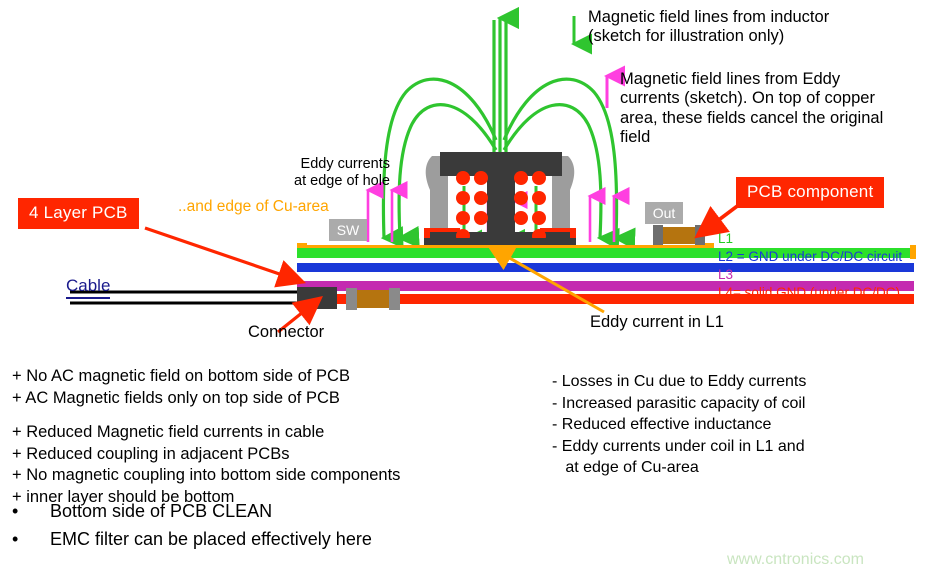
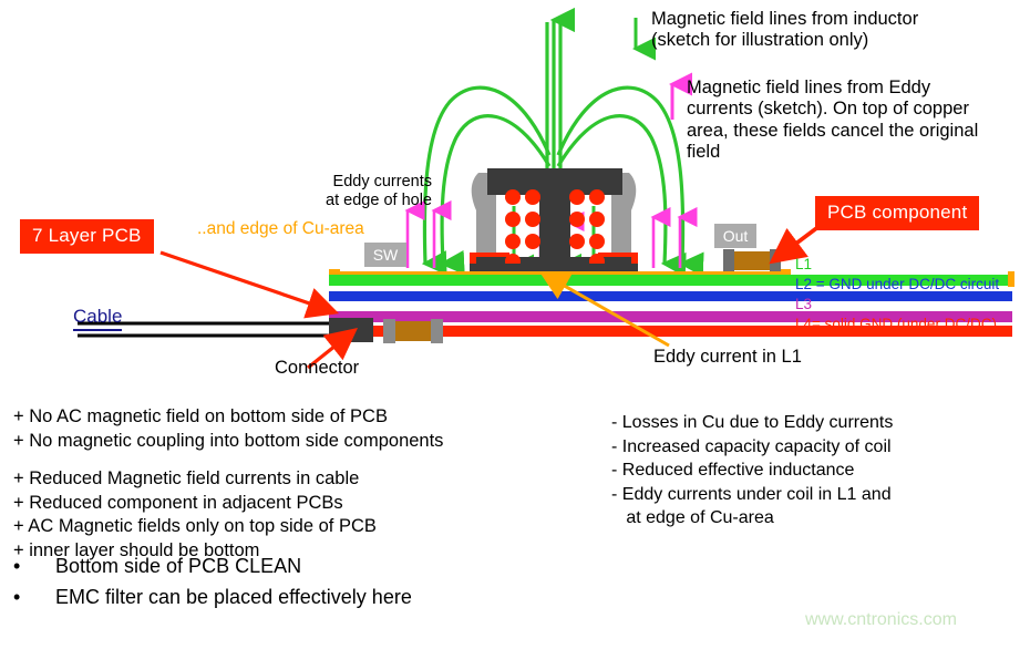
  Magnetic field lines from inductor
  (sketch for illustration only)
  Magnetic field lines from Eddy
  currents (sketch). On top of copper
  area, these fields cancel the original
  field
- 4 Layer PCB
+ 7 Layer PCB
  PCB component
  Eddy currents
  at edge of hole
  ..and edge of Cu-area
  Cable
  Connector
  Eddy current in L1
  SW
  Out
  L1
  L2 = GND under DC/DC circuit
  L3
  L4= solid GND (under DC/DC)
  + No AC magnetic field on bottom side of PCB
- + AC Magnetic fields only on top side of PCB
+ + No magnetic coupling into bottom side components
  + Reduced Magnetic field currents in cable
- + Reduced coupling in adjacent PCBs
+ + Reduced component in adjacent PCBs
- + No magnetic coupling into bottom side components
+ + AC Magnetic fields only on top side of PCB
  + inner layer should be bottom
  - Losses in Cu due to Eddy currents
- - Increased parasitic capacity of coil
+ - Increased capacity capacity of coil
  - Reduced effective inductance
  - Eddy currents under coil in L1 and
  at edge of Cu-area
  •
  Bottom side of PCB CLEAN
  •
  EMC filter can be placed effectively here
  www.cntronics.com
